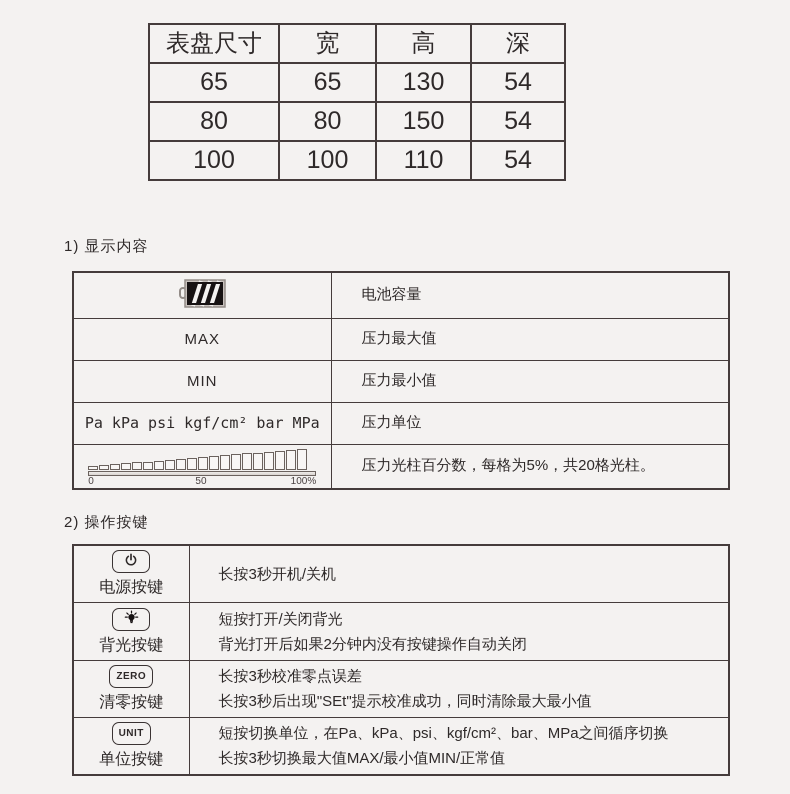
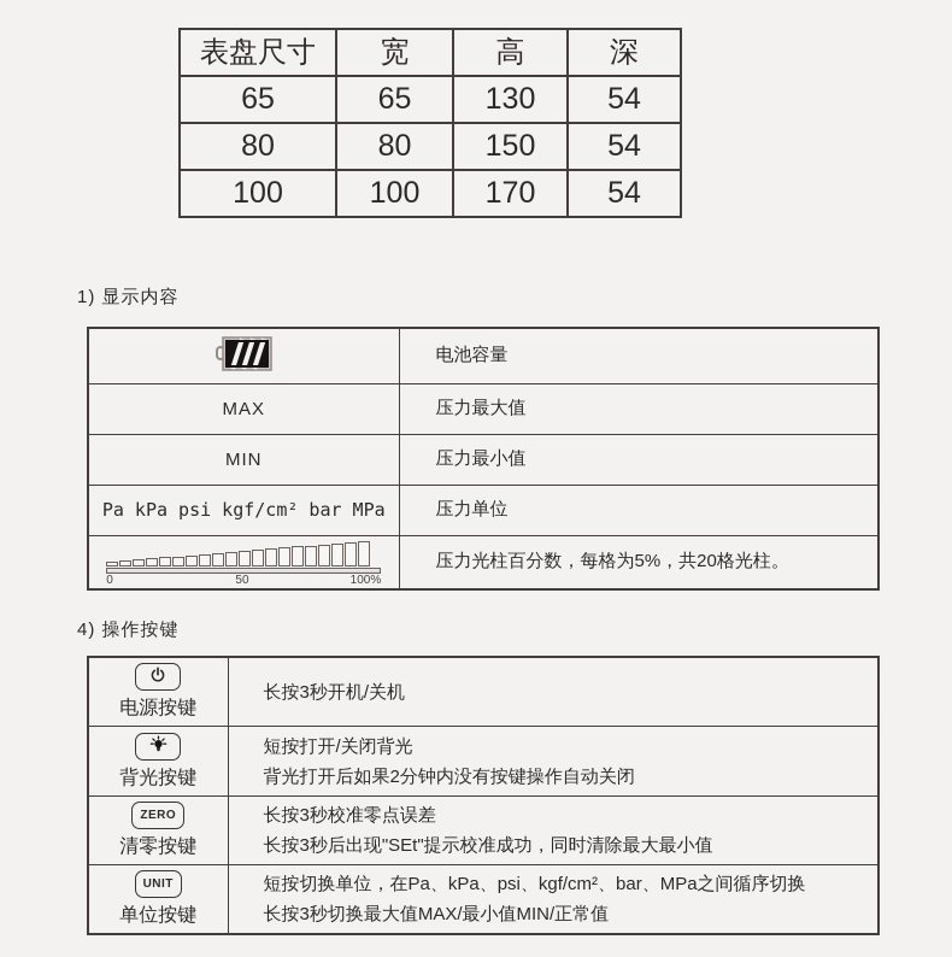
  表盘尺寸	宽	高	深
  65	65	130	54
  80	80	150	54
- 100	100	110	54
+ 100	100	170	54
  1) 显示内容
  	电池容量
  MAX	压力最大值
  MIN	压力最小值
  Pa kPa psi kgf/cm² bar MPa	压力单位
  0 50 100%	压力光柱百分数，每格为5%，共20格光柱。
- 2) 操作按键
+ 4) 操作按键
  电源按键	长按3秒开机/关机
  背光按键	短按打开/关闭背光 背光打开后如果2分钟内没有按键操作自动关闭
  ZERO 清零按键	长按3秒校准零点误差 长按3秒后出现"SEt"提示校准成功，同时清除最大最小值
  UNIT 单位按键	短按切换单位，在Pa、kPa、psi、kgf/cm²、bar、MPa之间循序切换 长按3秒切换最大值MAX/最小值MIN/正常值
